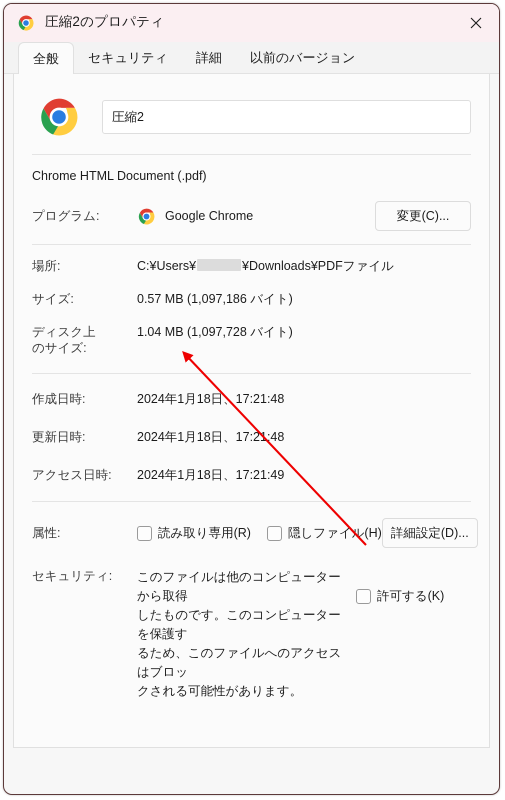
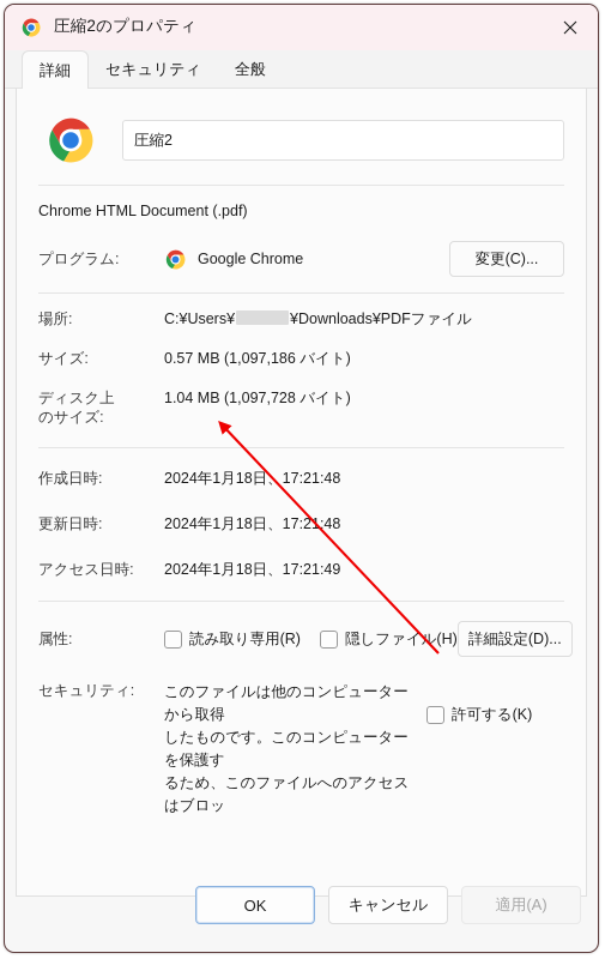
  圧縮2のプロパティ
- 全般
+ 詳細
  セキュリティ
- 詳細
+ 全般
- 以前のバージョン
  圧縮2
  Chrome HTML Document (.pdf)
  プログラム:
  Google Chrome
  変更(C)...
  場所:
  C:¥Users¥ ¥Downloads¥PDFファイル
  サイズ:
  0.57 MB (1,097,186 バイト)
  ディスク上
  のサイズ:
  1.04 MB (1,097,728 バイト)
  作成日時:
  2024年1月18日、17:21:48
  更新日時:
  2024年1月18日、17:2:48
  アクセス日時:
  2024年1月18日、17:21:49
  属性:
  読み取り専用(R)
  隠しファイル(H)
  詳細設定(D)...
  セキュリティ:
  このファイルは他のコンピューターから取得
  したものです。このコンピューターを保護す
  るため、このファイルへのアクセスはブロッ
- クされる可能性があります。
  許可する(K)
+ OK
+ キャンセル
+ 適用(A)
